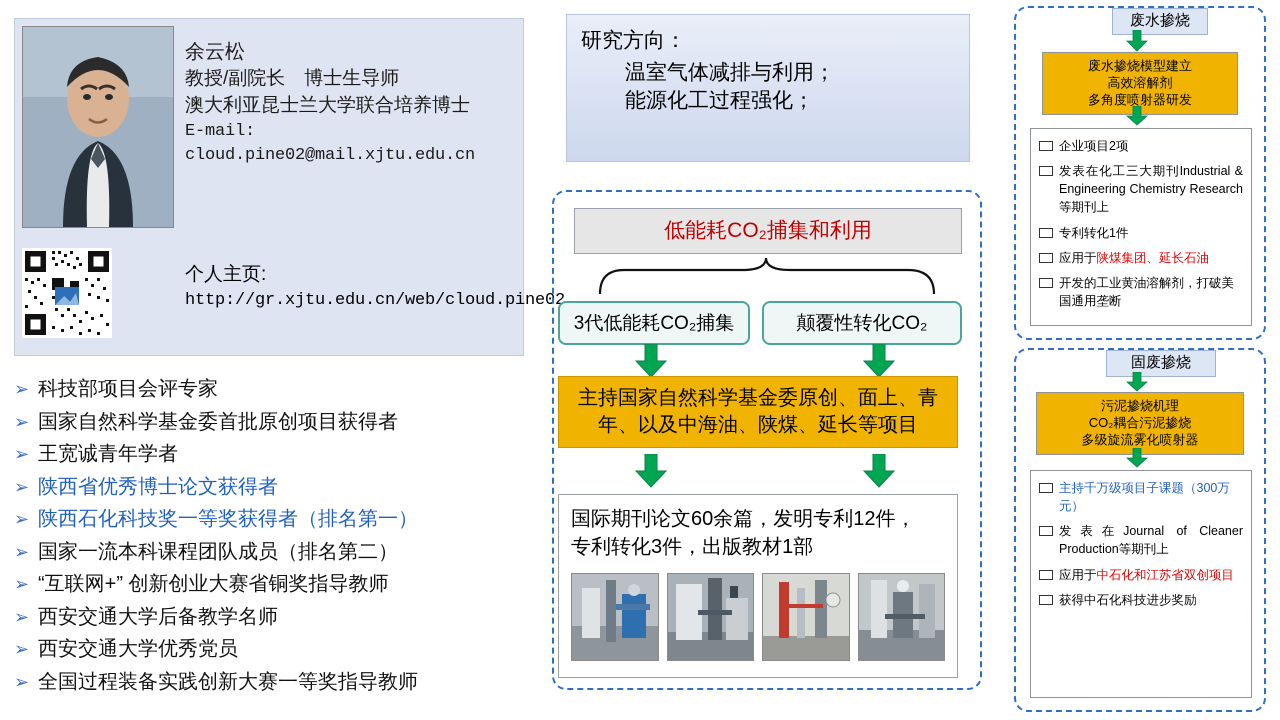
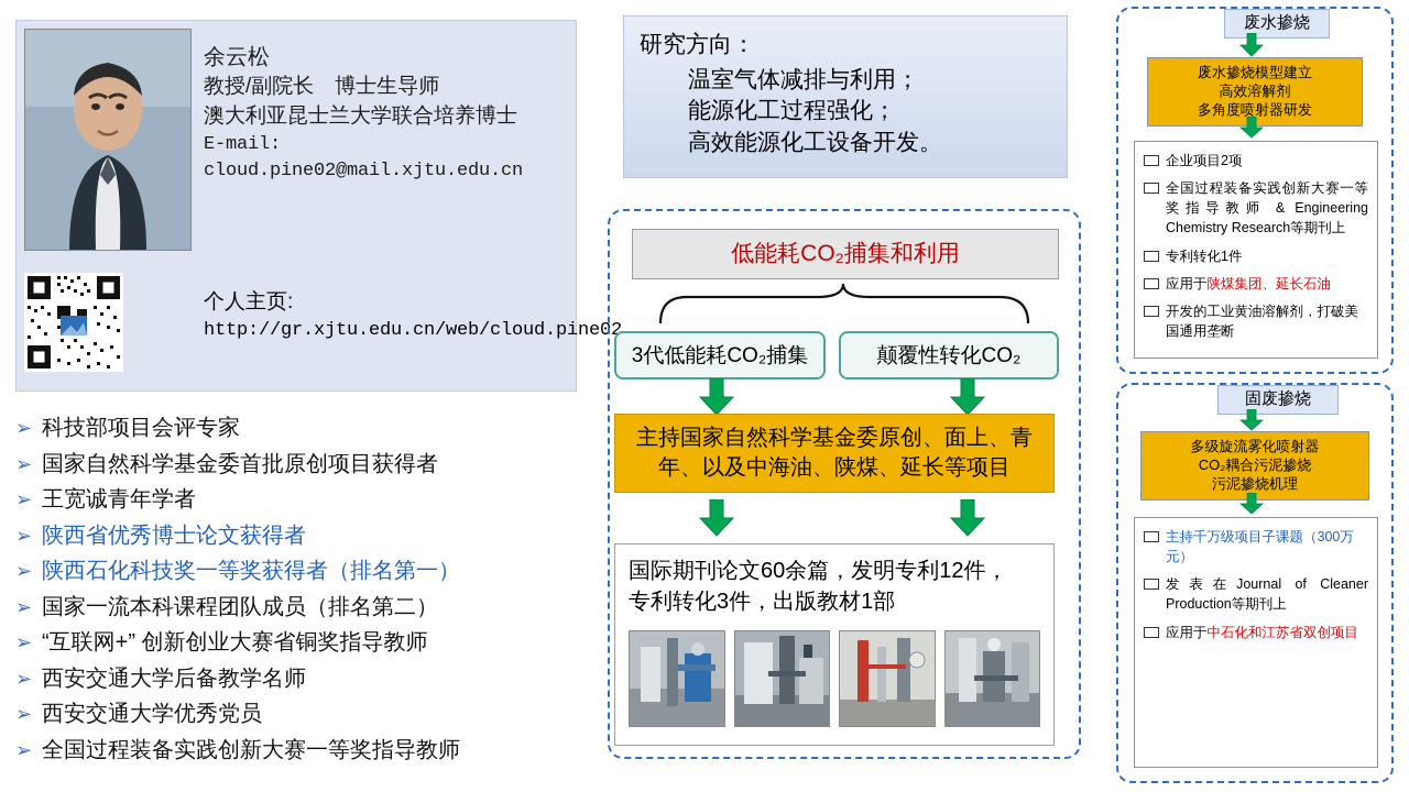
  余云松
  教授/副院长 博士生导师
  澳大利亚昆士兰大学联合培养博士
  E-mail: cloud.pine02@mail.xjtu.edu.cn
  个人主页:
  http://gr.xjtu.edu.cn/web/cloud.pine0
  ➢
  科技部项目会评专家
  ➢
  国家自然科学基金委首批原创项目获得者
  ➢
  王宽诚青年学者
  ➢
  陕西省优秀博士论文获得者
  ➢
  陕西石化科技奖一等奖获得者（排名第一）
  ➢
  国家一流本科课程团队成员（排名第二）
  ➢
  “互联网+” 创新创业大赛省铜奖指导教师
  ➢
  西安交通大学后备教学名师
  ➢
  西安交通大学优秀党员
  ➢
  全国过程装备实践创新大赛一等奖指导教师
  研究方向：
  温室气体减排与利用；
  能源化工过程强化；
+ 高效能源化工设备开发。
  低能耗CO₂捕集和利用
  3代低能耗CO₂捕集
  颠覆性转化CO₂
  主持国家自然科学基金委原创、面上、青年、以及中海油、陕煤、延长等项目
  国际期刊论文60余篇，发明专利12件，
  专利转化3件，出版教材1部
  废水掺烧
  废水掺烧模型建立
  高效溶解剂
  多角度喷射器研发
  企业项目2项
- 发表在化工三大期刊Industrial & Engineering Chemistry Research等期刊上
+ 全国过程装备实践创新大赛一等奖指导教师 & Engineering Chemistry Research等期刊上
  专利转化1件
  应用于陕煤集团、延长石油
  开发的工业黄油溶解剂，打破美国通用垄断
  固废掺烧
- 污泥掺烧机理
+ 多级旋流雾化喷射器
  CO₂耦合污泥掺烧
- 多级旋流雾化喷射器
+ 污泥掺烧机理
  主持千万级项目子课题（300万元）
  发表在Journal of Cleaner Production等期刊上
  应用于中石化和江苏省双创项目
- 获得中石化科技进步奖励
